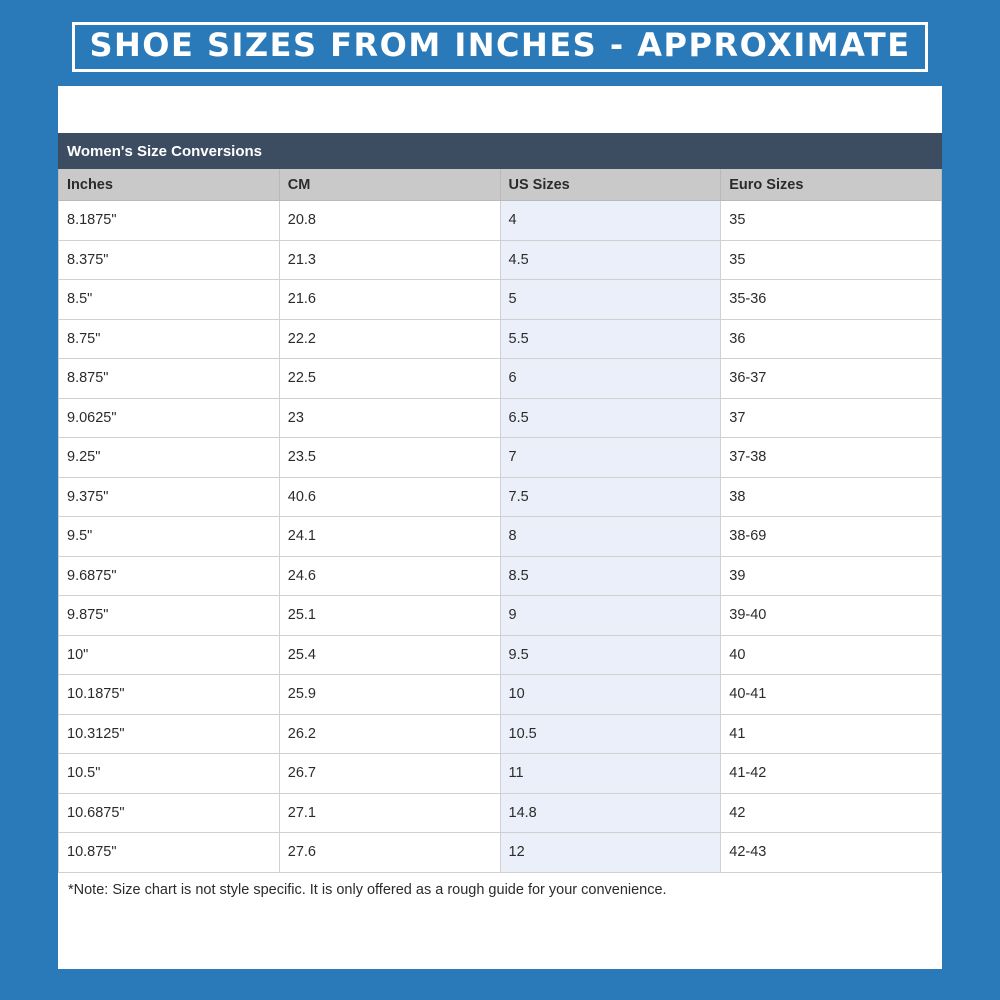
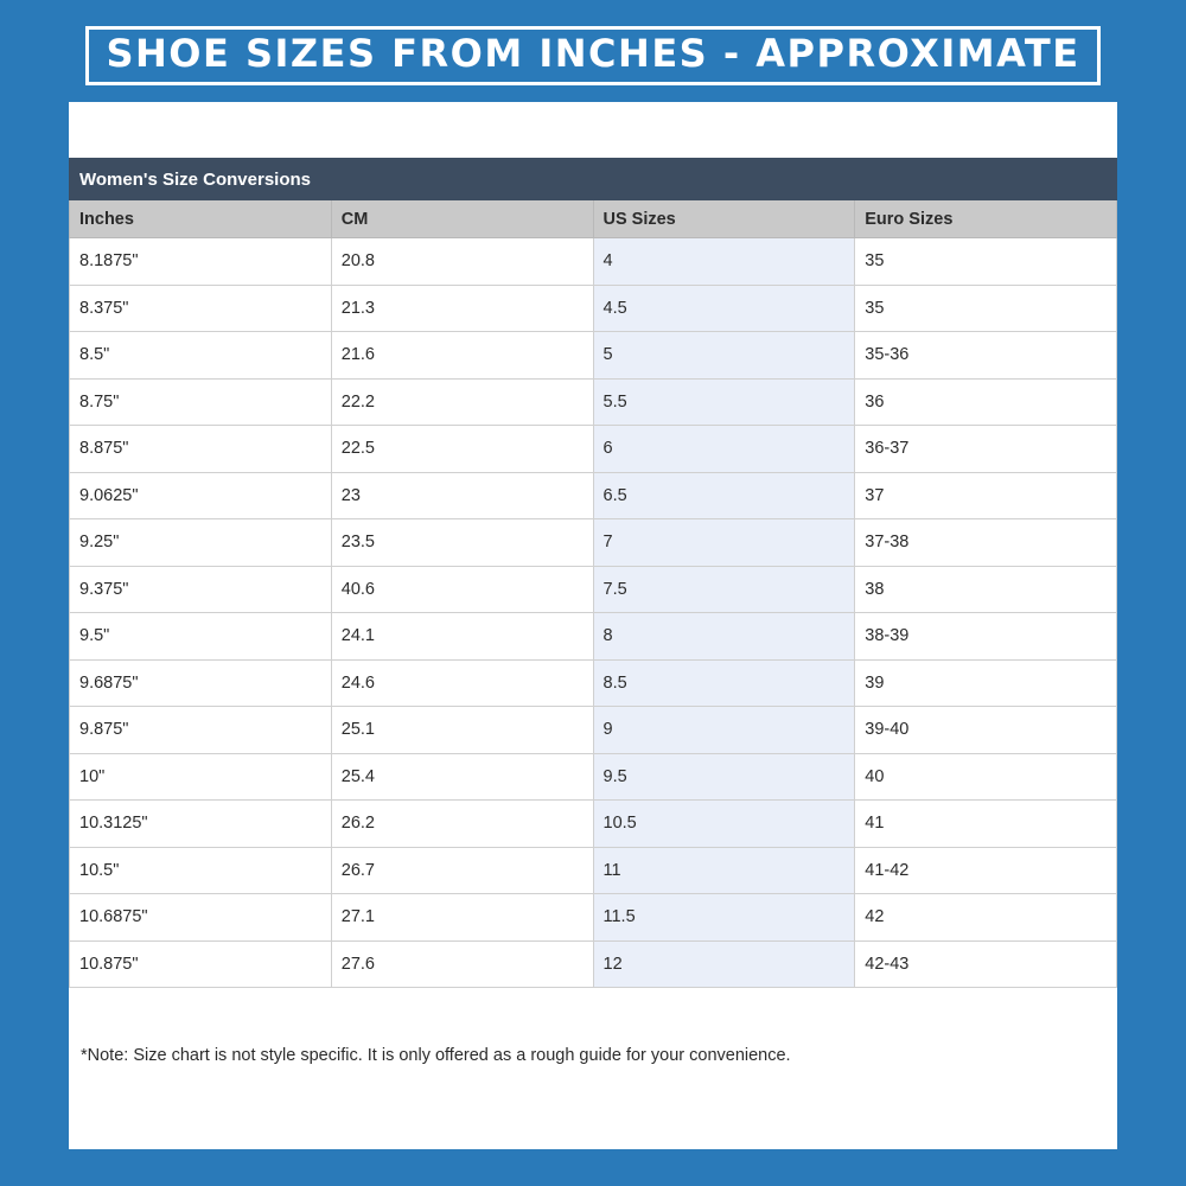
  SHOE SIZES FROM INCHES - APPROXIMATE
  Women's Size Conversions
  Inches	CM	US Sizes	Euro Sizes
  8.1875"	20.8	4	35
  8.375"	21.3	4.5	35
  8.5"	21.6	5	35-36
  8.75"	22.2	5.5	36
  8.875"	22.5	6	36-37
  9.0625"	23	6.5	37
  9.25"	23.5	7	37-38
  9.375"	40.6	7.5	38
- 9.5"	24.1	8	38-69
+ 9.5"	24.1	8	38-39
  9.6875"	24.6	8.5	39
  9.875"	25.1	9	39-40
  10"	25.4	9.5	40
- 10.1875"	25.9	10	40-41
  10.3125"	26.2	10.5	41
  10.5"	26.7	11	41-42
- 10.6875"	27.1	14.8	42
+ 10.6875"	27.1	11.5	42
  10.875"	27.6	12	42-43
  *Note: Size chart is not style specific. It is only offered as a rough guide for your convenience.
